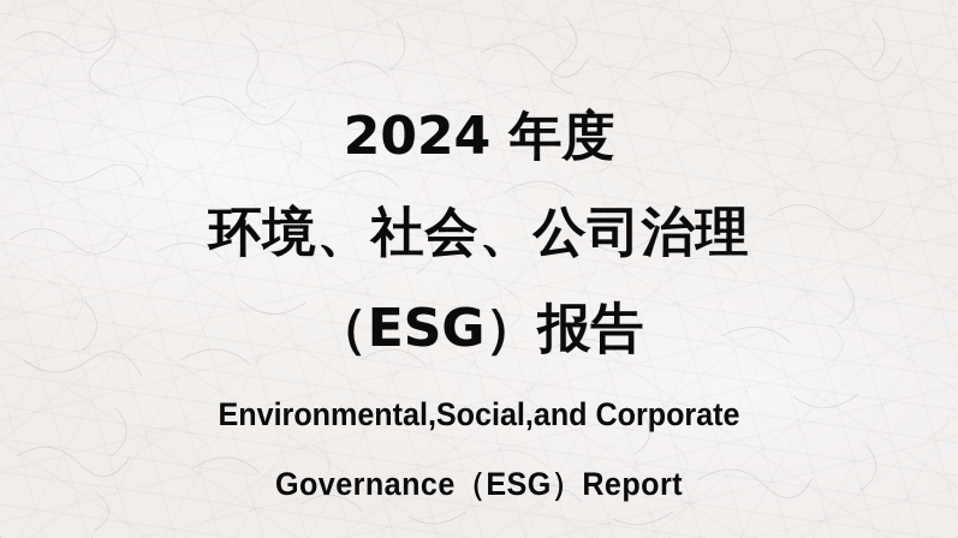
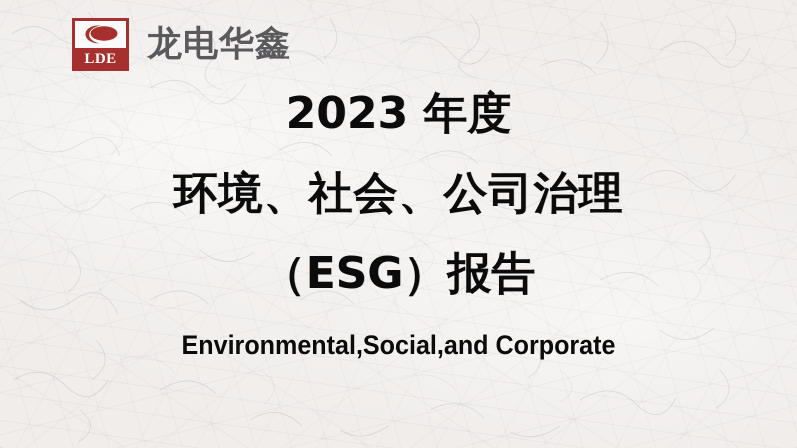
+ LDE
+ 龙电华鑫
- 2024 年度
+ 2023 年度
  环境、社会、公司治理
  （ESG）报告
  Environmental,Social,and Corporate
- Governance（ESG）Report
